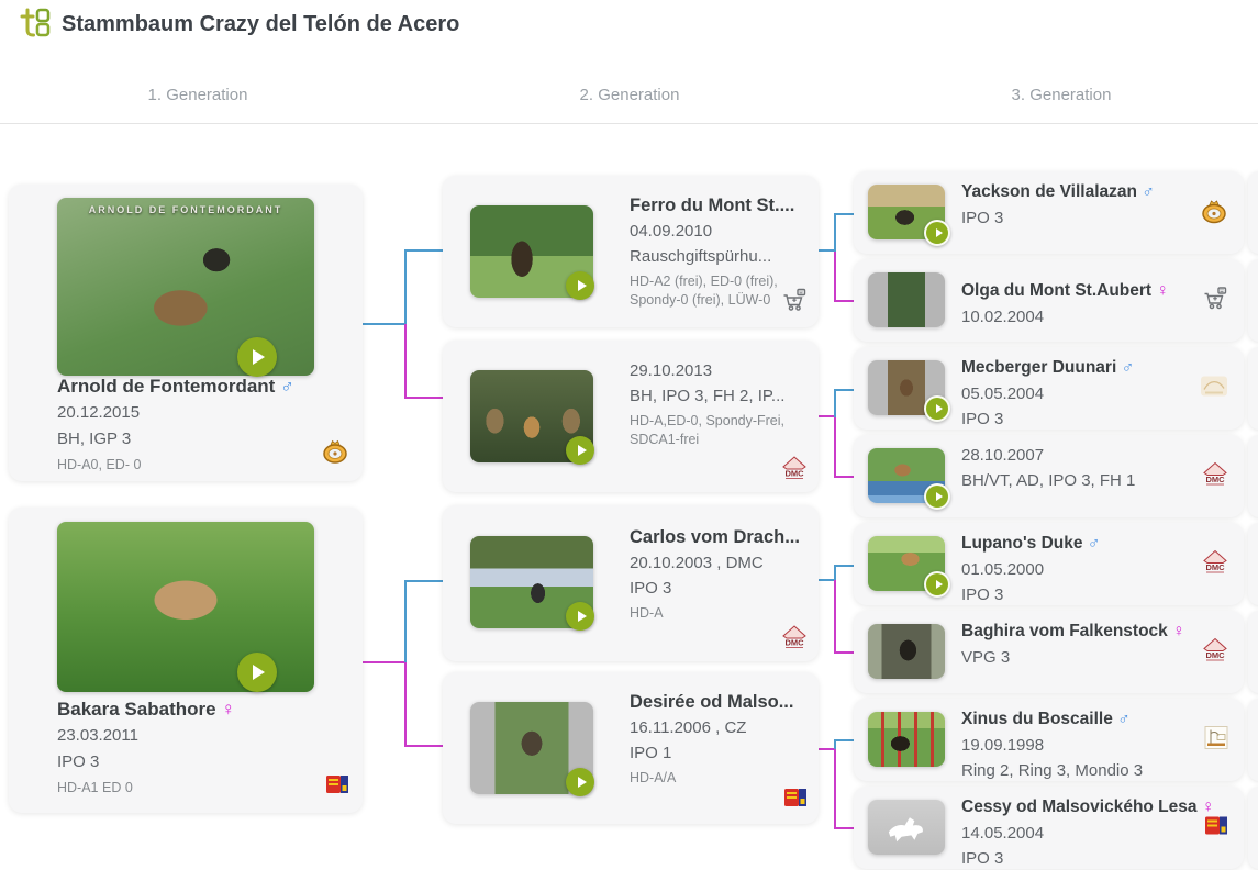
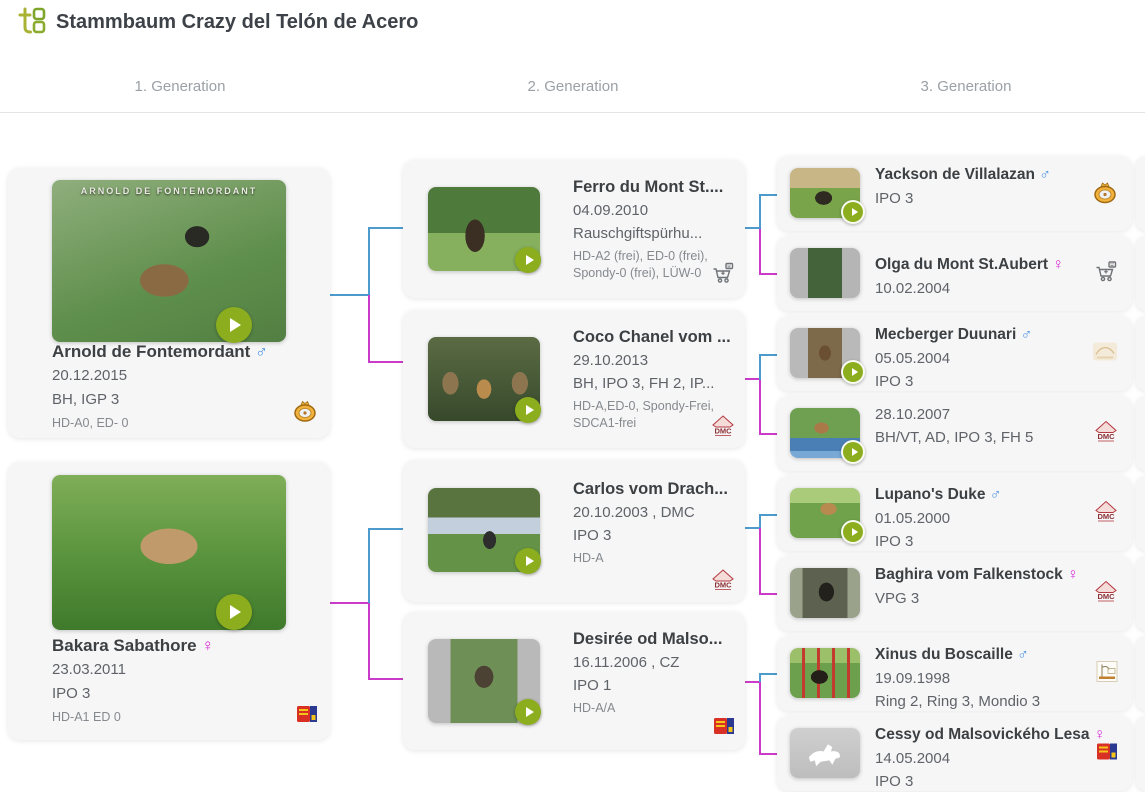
  Stammbaum Crazy del Telón de Acero
  1. Generation
  2. Generation
  3. Generation
  ARNOLD DE FONTEMORDANT
  Arnold de Fontemordant ♂
  20.12.2015
  BH, IGP 3
  HD-A0, ED- 0
  Bakara Sabathore ♀
  23.03.2011
  IPO 3
  HD-A1 ED 0
  Ferro du Mont St....
  04.09.2010
  Rauschgiftspürhu...
  HD-A2 (frei), ED-0 (frei), Spondy-0 (frei), LÜW-0
+ Coco Chanel vom ...
  29.10.2013
  BH, IPO 3, FH 2, IP...
  HD-A,ED-0, Spondy-Frei, SDCA1-frei
  DMC
  Carlos vom Drach...
  20.10.2003 , DMC
  IPO 3
  HD-A
  DMC
  Desirée od Malso...
  16.11.2006 , CZ
  IPO 1
  HD-A/A
  Yackson de Villalazan ♂
  IPO 3
  Olga du Mont St.Aubert ♀
  10.02.2004
  Mecberger Duunari ♂
  05.05.2004
  IPO 3
  28.10.2007
- BH/VT, AD, IPO 3, FH 1
+ BH/VT, AD, IPO 3, FH 5
  DMC
  Lupano's Duke ♂
  01.05.2000
  IPO 3
  DMC
  Baghira vom Falkenstock ♀
  VPG 3
  DMC
  Xinus du Boscaille ♂
  19.09.1998
  Ring 2, Ring 3, Mondio 3
  Cessy od Malsovického Lesa ♀
  14.05.2004
  IPO 3
